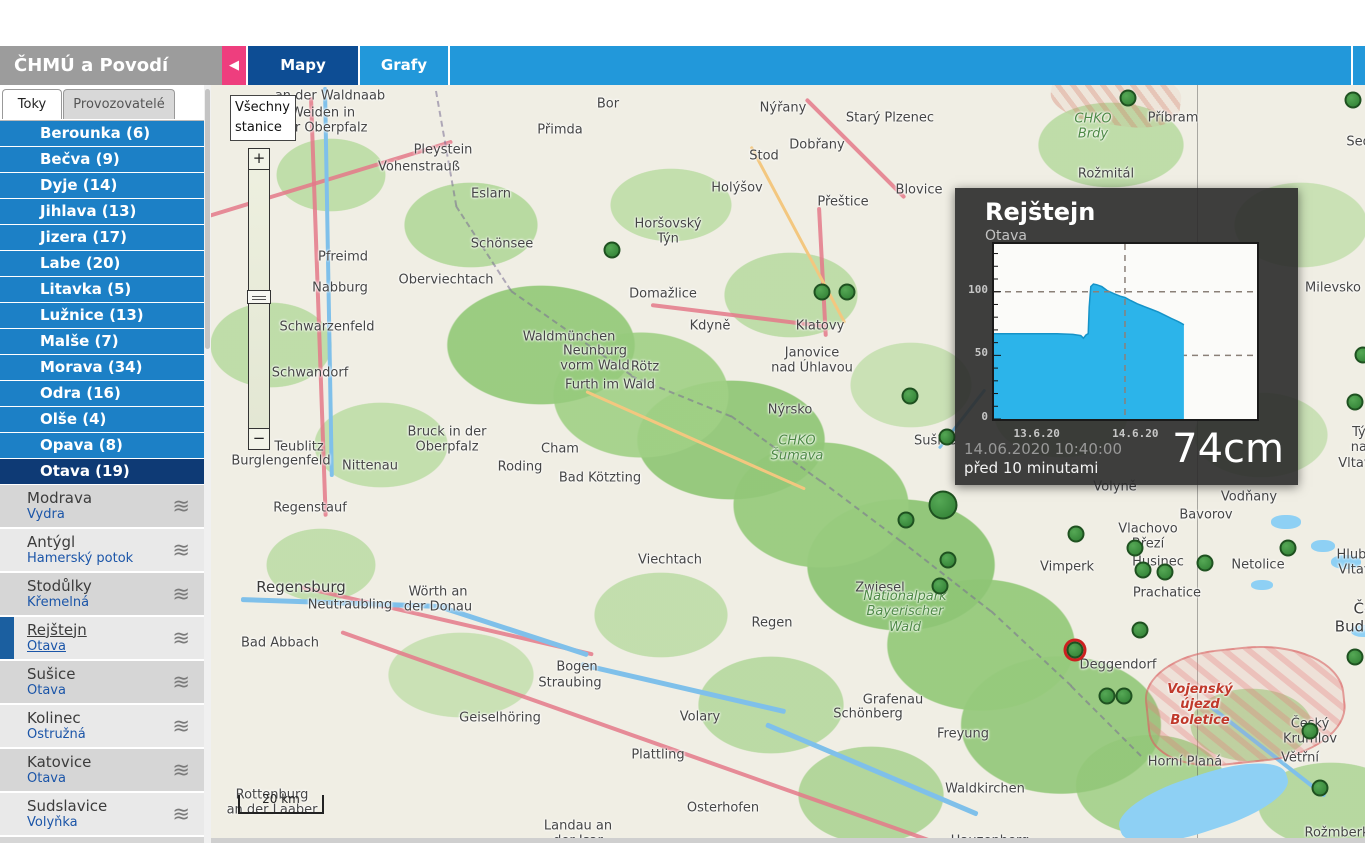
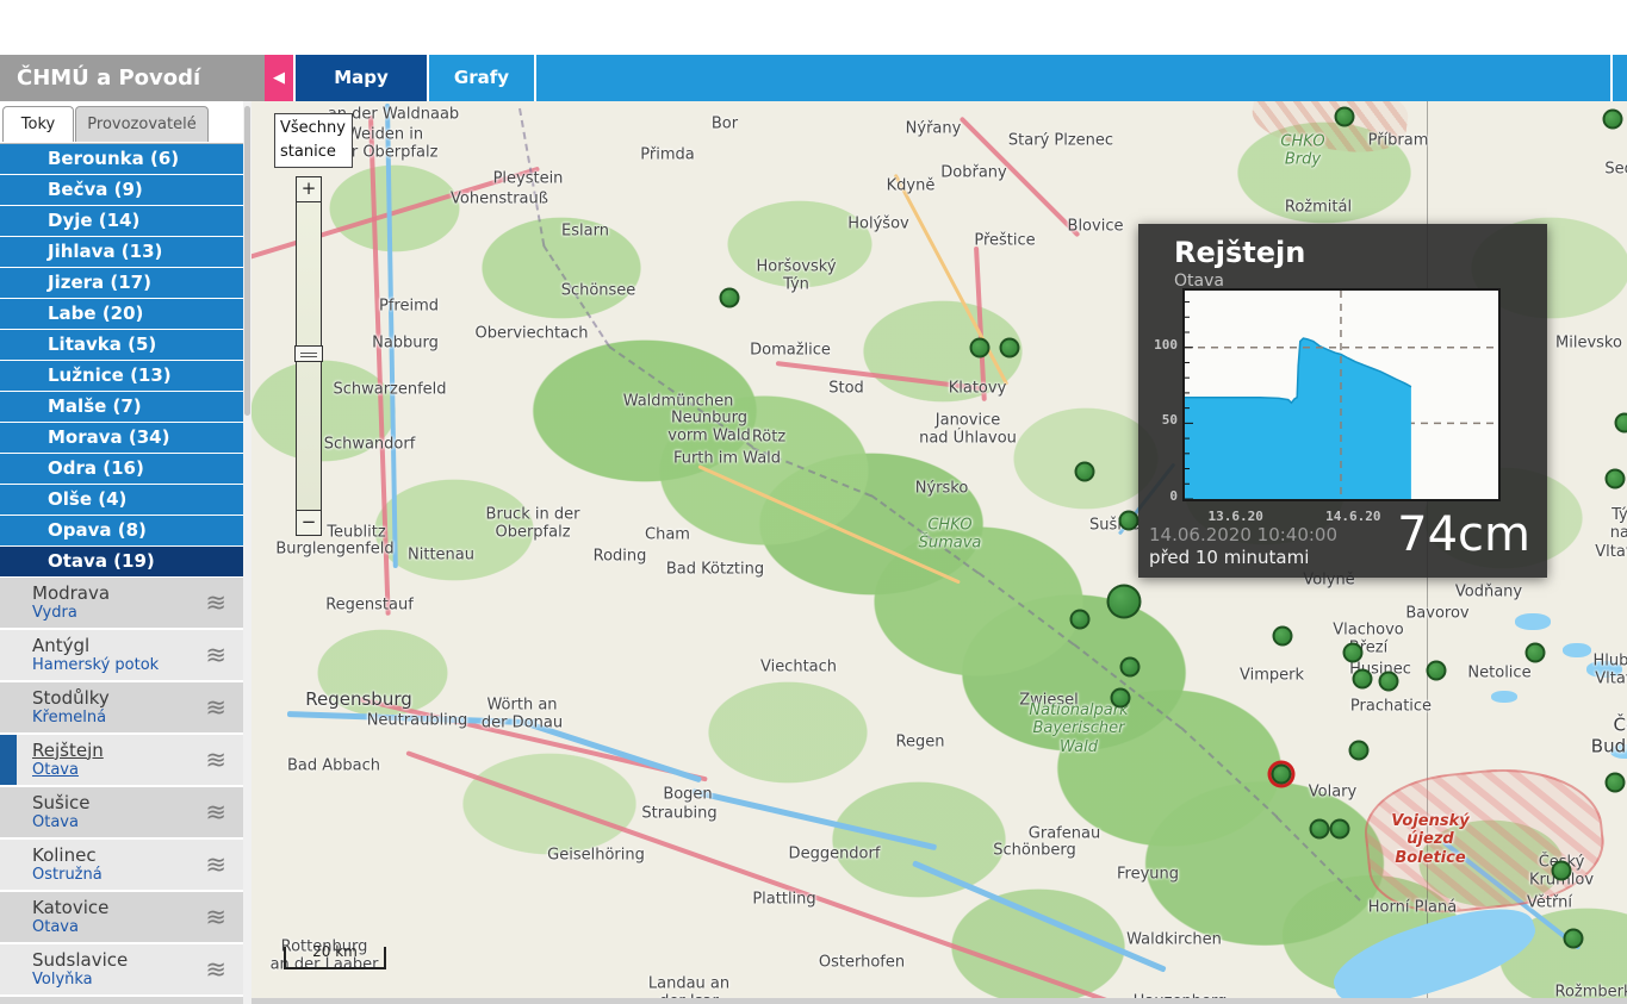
  ČHMÚ a Povodí
  ◀
  Mapy
  Grafy
  Toky
  Provozovatelé
  Berounka (6)
  Bečva (9)
  Dyje (14)
  Jihlava (13)
  Jizera (17)
  Labe (20)
  Litavka (5)
  Lužnice (13)
  Malše (7)
  Morava (34)
  Odra (16)
  Olše (4)
  Opava (8)
  Otava (19)
  Modrava
  Vydra
  ≋
  Antýgl
  Hamerský potok
  ≋
  Stodůlky
  Křemelná
  ≋
  Rejštejn
  Otava
  ≋
  Sušice
  Otava
  ≋
  Kolinec
  Ostružná
  ≋
  Katovice
  Otava
  ≋
  Sudslavice
  Volyňka
  ≋
  der Waldnaab
  Weiden in
  r Oberpfalz
  Pleystein
  Vohenstrauß
  Eslarn
  Schönsee
  Oberviechtach
  Waldmünchen
  Pfreimd
  Nabburg
  Schwarzenfeld
  Schwandorf
  Neunburg
  vorm Wald
  Rötz
  Bruck in der
  Oberpfalz
  Teublitz
  Burglengenfeld
  Nittenau
  Bor
  Přimda
  Nýřany
  Starý Plzenec
  Dobřany
- Stod
+ Kdyně
  Holýšov
  Přeštice
  Blovice
  Horšovský
  Týn
  Domažlice
- Kdyně
+ Stod
  Klatovy
  Janovice
  nad Úhlavou
  Nýrsko
  Furth im Wald
  Cham
  Bad Kötzting
  Roding
  Regenstauf
  Regensburg
  Neutraubling
  Wörth an
  der Donau
  Bad Abbach
  Straubing
  Bogen
  Geiselhöring
- Volary
+ Deggendorf
  Plattling
  Osterhofen
  Landau an
  Regen
  Viechtach
  Zwiesel
  Nationalpark
  Bayerischer
  Wald
  Grafenau
  Schönberg
  Freyung
  Waldkirchen
  CHKO
  Šumava
  Volyně
  Vimperk
- Deggendorf
+ Volary
  Prachatice
  Vlachovo
  řezí
  Hsinec
  Netolice
  Bavorov
  Vodňany
  Milevsko
  Příbram
  CHKO
  Brdy
  Rožmitál
  Čký Krumlov
  Větřní
  Horní Planá
  Rožmber
  Vojenský
  újezd
  Boletice
  Rottenburg
  an der Laaber
  Všechny stanice
  +
  −
  20 km
  Rejštejn
  Otava
  0
  50
  100
  13.6.20
  14.6.20
  14.06.2020 10:40:00
  před 10 minutami
  74cm
